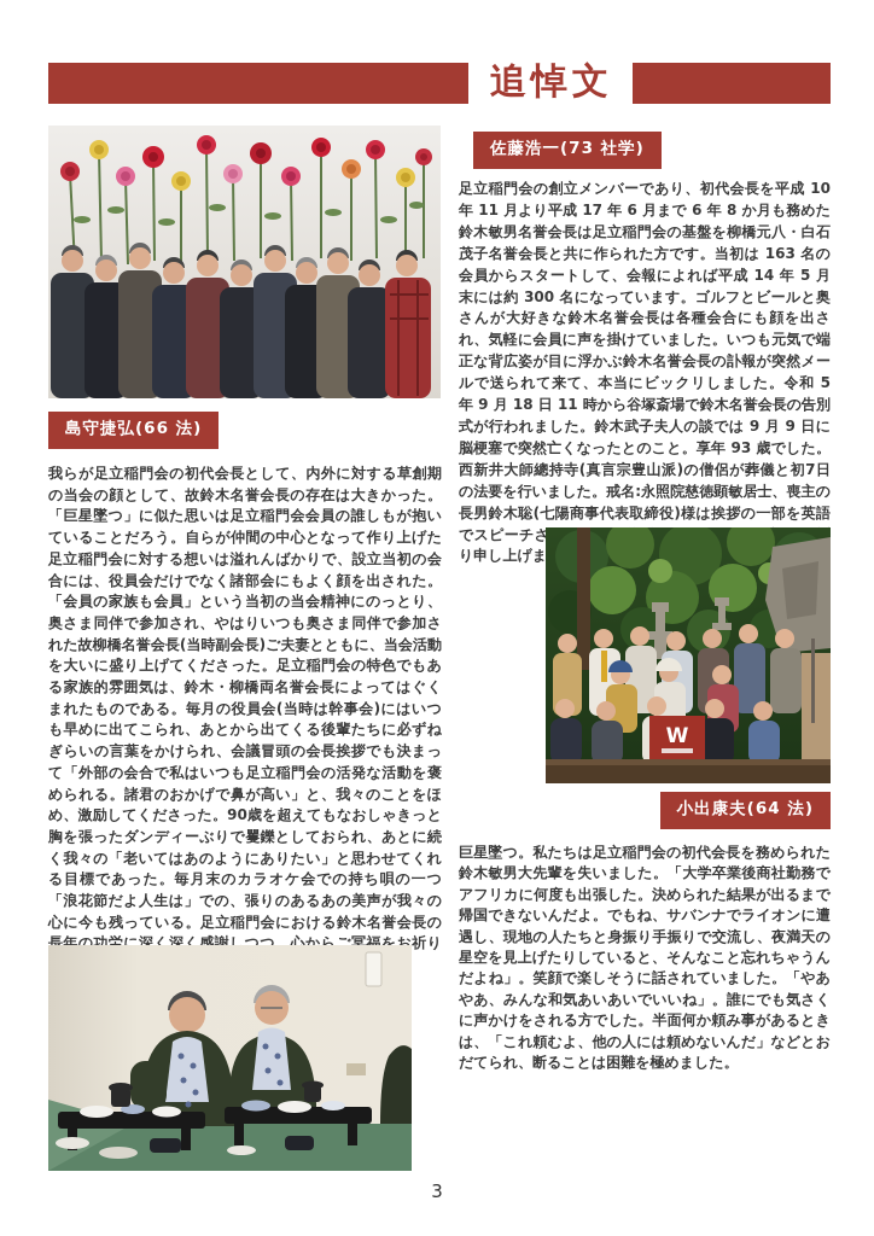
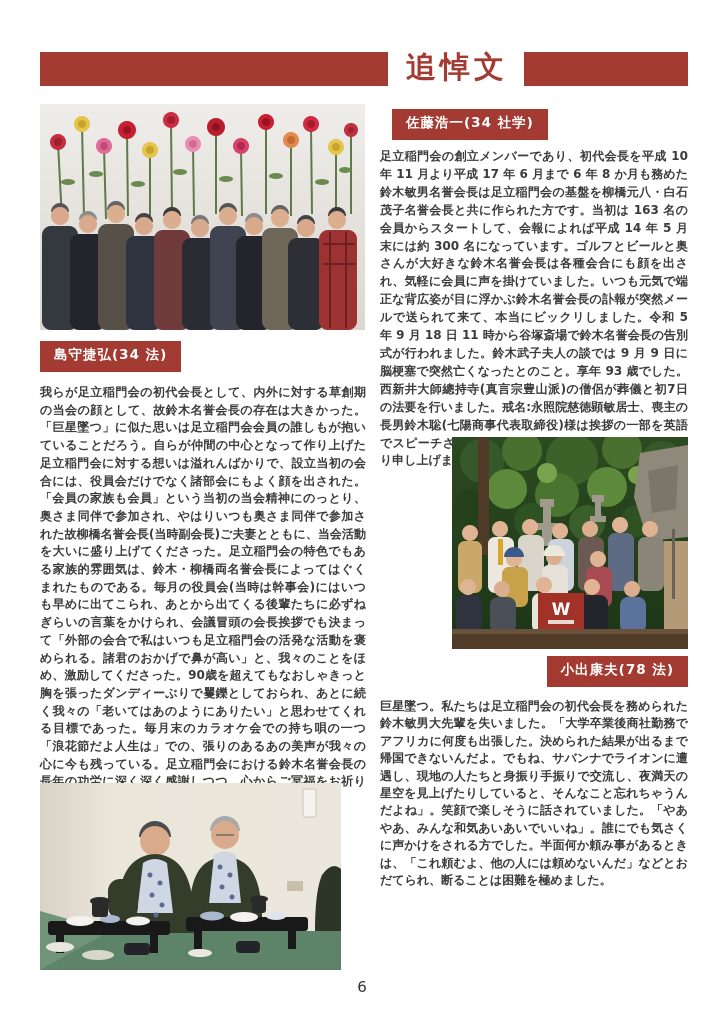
  追悼文
- 島守捷弘(66 法)
+ 島守捷弘(34 法)
  我らが足立稲門会の初代会長として、内外に対する草創期の当会の顔として、故鈴木名誉会長の存在は大きかった。「巨星墜つ」に似た思いは足立稲門会会員の誰しもが抱いていることだろう。自らが仲間の中心となって作り上げた足立稲門会に対する想いは溢れんばかりで、設立当初の会合には、役員会だけでなく諸部会にもよく顔を出された。「会員の家族も会員」という当初の当会精神にのっとり、奥さま同伴で参加され、やはりいつも奥さま同伴で参加された故柳橋名誉会長(当時副会長)ご夫妻とともに、当会活動を大いに盛り上げてくださった。足立稲門会の特色でもある家族的雰囲気は、鈴木・柳橋両名誉会長によってはぐくまれたものである。毎月の役員会(当時は幹事会)にはいつも早めに出てこられ、あとから出てくる後輩たちに必ずねぎらいの言葉をかけられ、会議冒頭の会長挨拶でも決まって「外部の会合で私はいつも足立稲門会の活発な活動を褒められる。諸君のおかげで鼻が高い」と、我々のことをほめ、激励してくださった。90歳を超えてもなおしゃきっと胸を張ったダンディーぶりで矍鑠としておられ、あとに続く我々の「老いてはあのようにありたい」と思わせてくれる目標であった。毎月末のカラオケ会での持ち唄の一つ「浪花節だよ人生は」での、張りのあるあの美声が我々の心に今も残っている。足立稲門会における鈴木名誉会長の長年の功労に深く深く感謝しつつ、心からご冥福をお祈り
- 佐藤浩一(73 社学)
+ 佐藤浩一(34 社学)
  足立稲門会の創立メンバーであり、初代会長を平成 10 年 11 月より平成 17 年 6 月まで 6 年 8 か月も務めた鈴木敏男名誉会長は足立稲門会の基盤を柳橋元八・白石茂子名誉会長と共に作られた方です。当初は 163 名の会員からスタートして、会報によれば平成 14 年 5 月末には約 300 名になっています。ゴルフとビールと奥さんが大好きな鈴木名誉会長は各種会合にも顔を出され、気軽に会員に声を掛けていました。いつも元気で端正な背広姿が目に浮かぶ鈴木名誉会長の訃報が突然メールで送られて来て、本当にビックリしました。令和 5 年 9 月 18 日 11 時から谷塚斎場で鈴木名誉会長の告別式が行われました。鈴木武子夫人の談では 9 月 9 日に脳梗塞で突然亡くなったとのこと。享年 93 歳でした。西新井大師總持寺(真言宗豊山派)の僧侶が葬儀と初7日の法要を行いました。戒名:永照院慈徳顕敏居士、喪主の長男鈴木聡(七陽商事代表取締役)様は挨拶の一部を英語でスピーチさり申し上げま
  W
- 小出康夫(64 法)
+ 小出康夫(78 法)
  巨星墜つ。私たちは足立稲門会の初代会長を務められた鈴木敏男大先輩を失いました。「大学卒業後商社勤務でアフリカに何度も出張した。決められた結果が出るまで帰国できないんだよ。でもね、サバンナでライオンに遭遇し、現地の人たちと身振り手振りで交流し、夜満天の星空を見上げたりしていると、そんなこと忘れちゃうんだよね」。笑顔で楽しそうに話されていました。「やあやあ、みんな和気あいあいでいいね」。誰にでも気さくに声かけをされる方でした。半面何か頼み事があるときは、「これ頼むよ、他の人には頼めないんだ」などとおだてられ、断ることは困難を極めました。
- 3
+ 6
